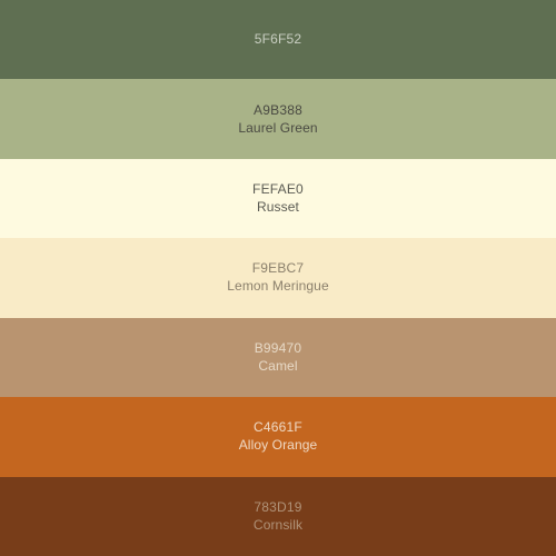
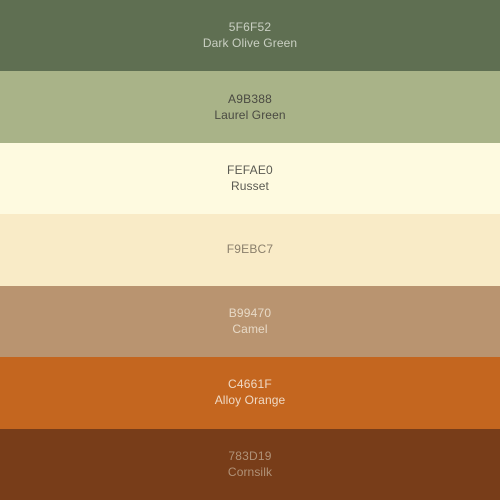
  5F6F52
+ Dark Olive Green
  A9B388
  Laurel Green
  FEFAE0
  Russet
  F9EBC7
- Lemon Meringue
  B99470
  Camel
  C4661F
  Alloy Orange
  783D19
  Cornsilk
